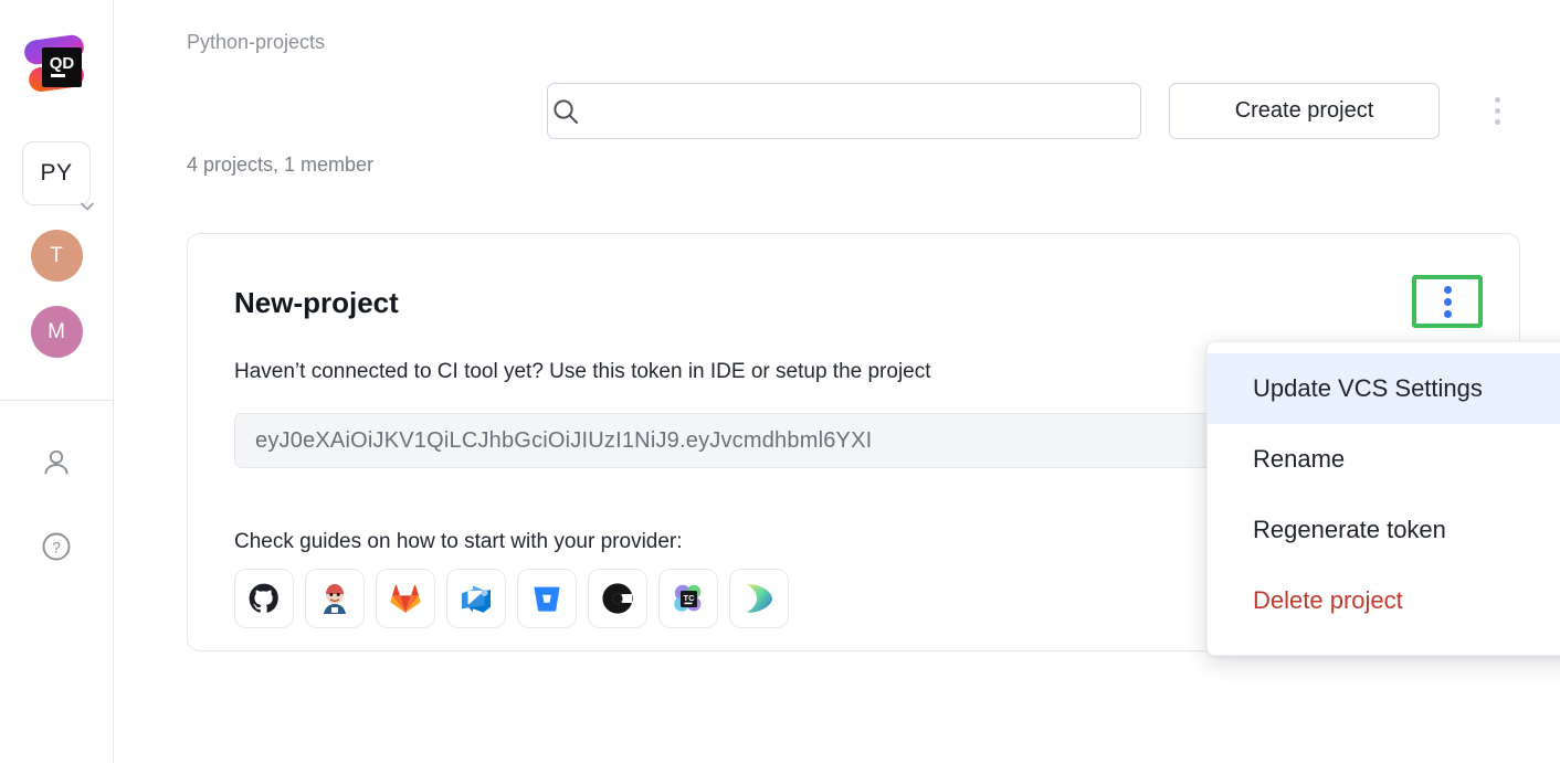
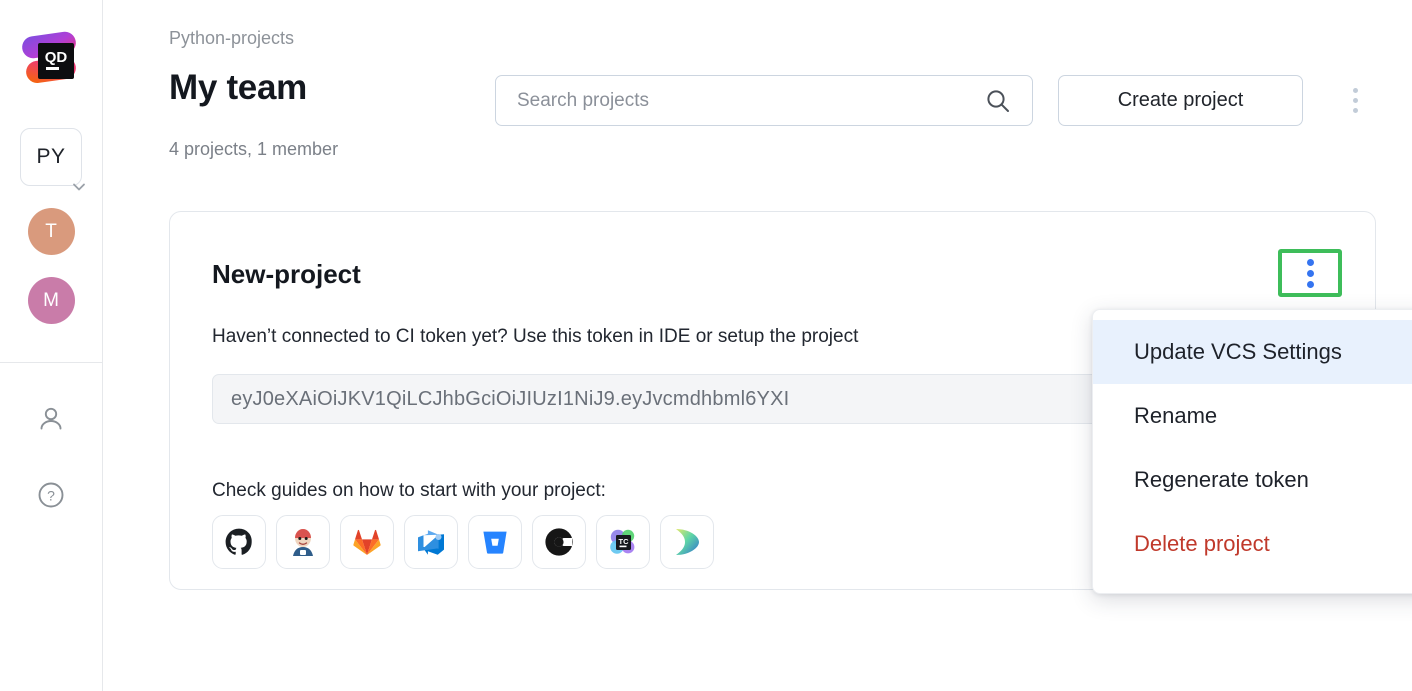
  QD
  PY
  T
  M
  ?
  Python-projects
+ My team
  4 projects, 1 member
+ Search projects
  Create project
  New-project
- Haven’t connected to CI tool yet? Use this token in IDE or setup the project
+ Haven’t connected to CI token yet? Use this token in IDE or setup the project
  eyJ0eXAiOiJKV1QiLCJhbGciOiJIUzI1NiJ9.eyJvcmdhbml6YXI
- Check guides on how to start with your provider:
+ Check guides on how to start with your project:
  TC
  Update VCS Settings
  Rename
  Regenerate token
  Delete project
